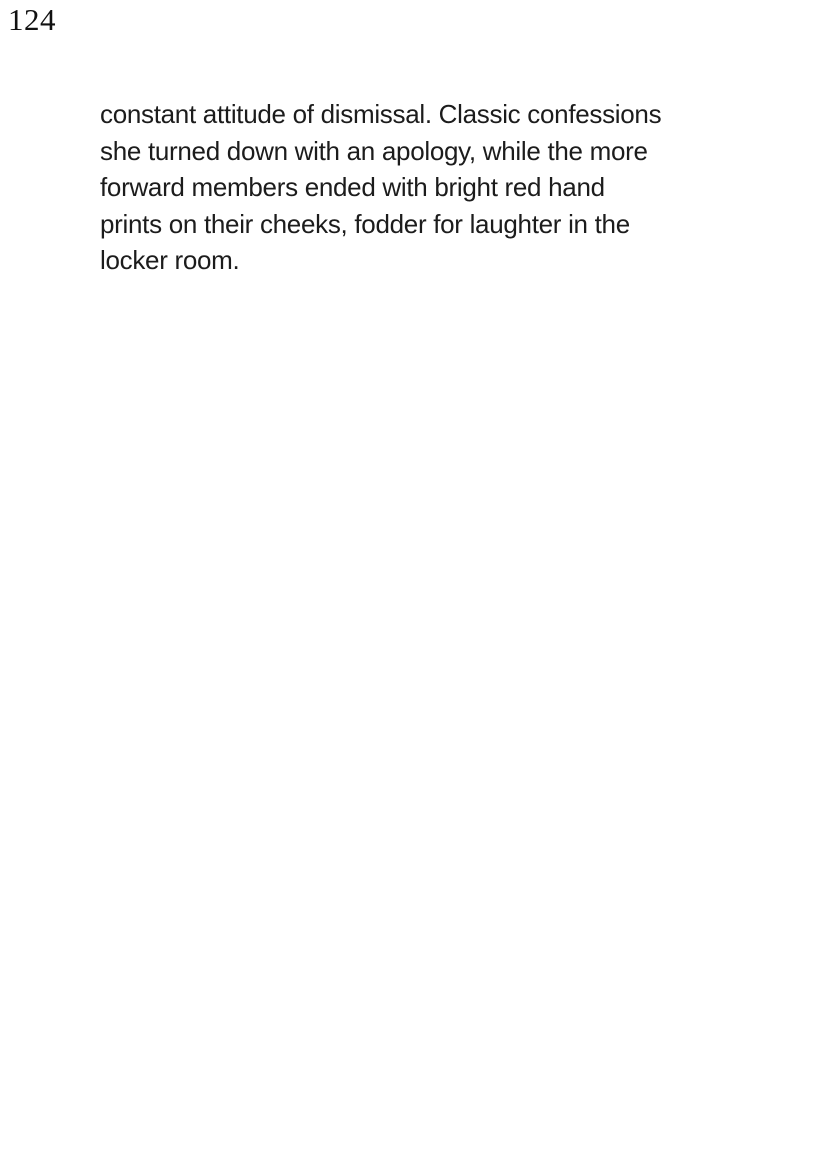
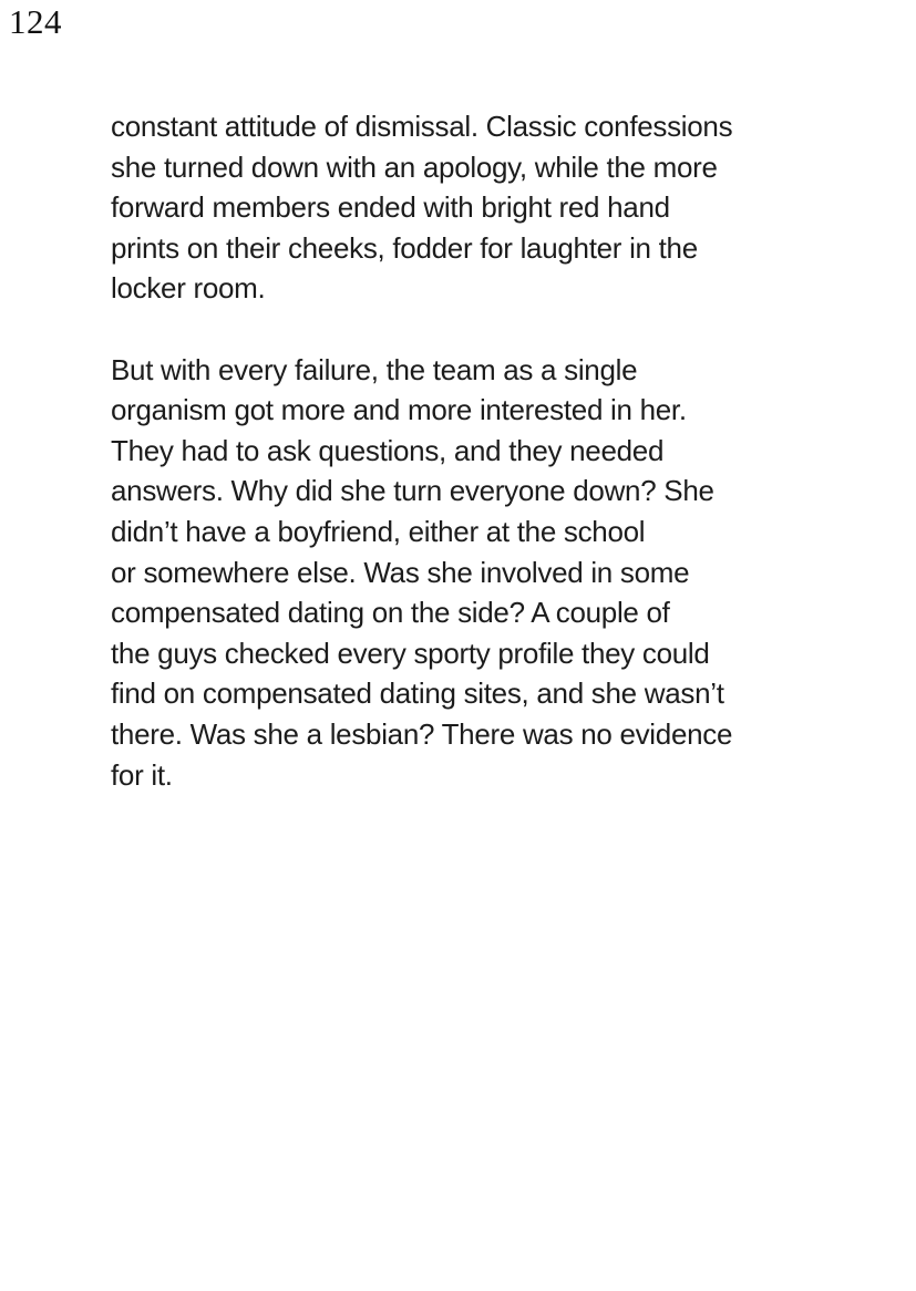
  124
  constant attitude of dismissal. Classic confessions
  she turned down with an apology, while the more
  forward members ended with bright red hand
  prints on their cheeks, fodder for laughter in the
  locker room.
+ But with every failure, the team as a single
+ organism got more and more interested in her.
+ They had to ask questions, and they needed
+ answers. Why did she turn everyone down? She
+ didn’t have a boyfriend, either at the school
+ or somewhere else. Was she involved in some
+ compensated dating on the side? A couple of
+ the guys checked every sporty profile they could
+ find on compensated dating sites, and she wasn’t
+ there. Was she a lesbian? There was no evidence
+ for it.
